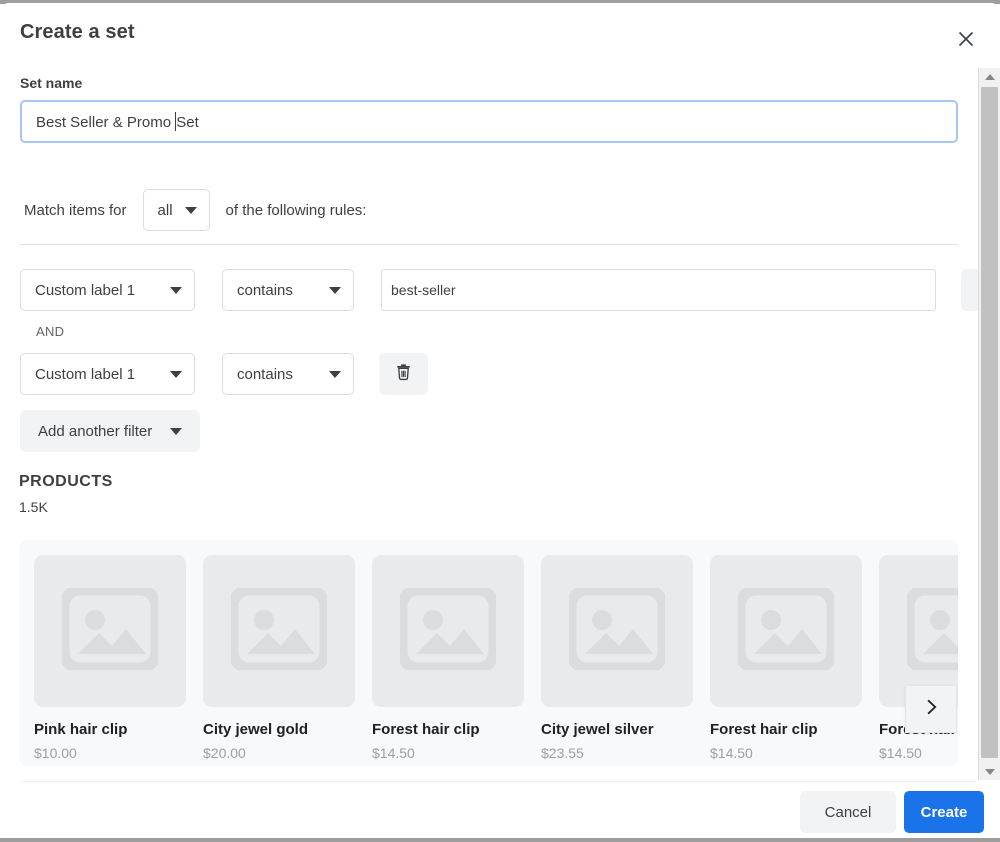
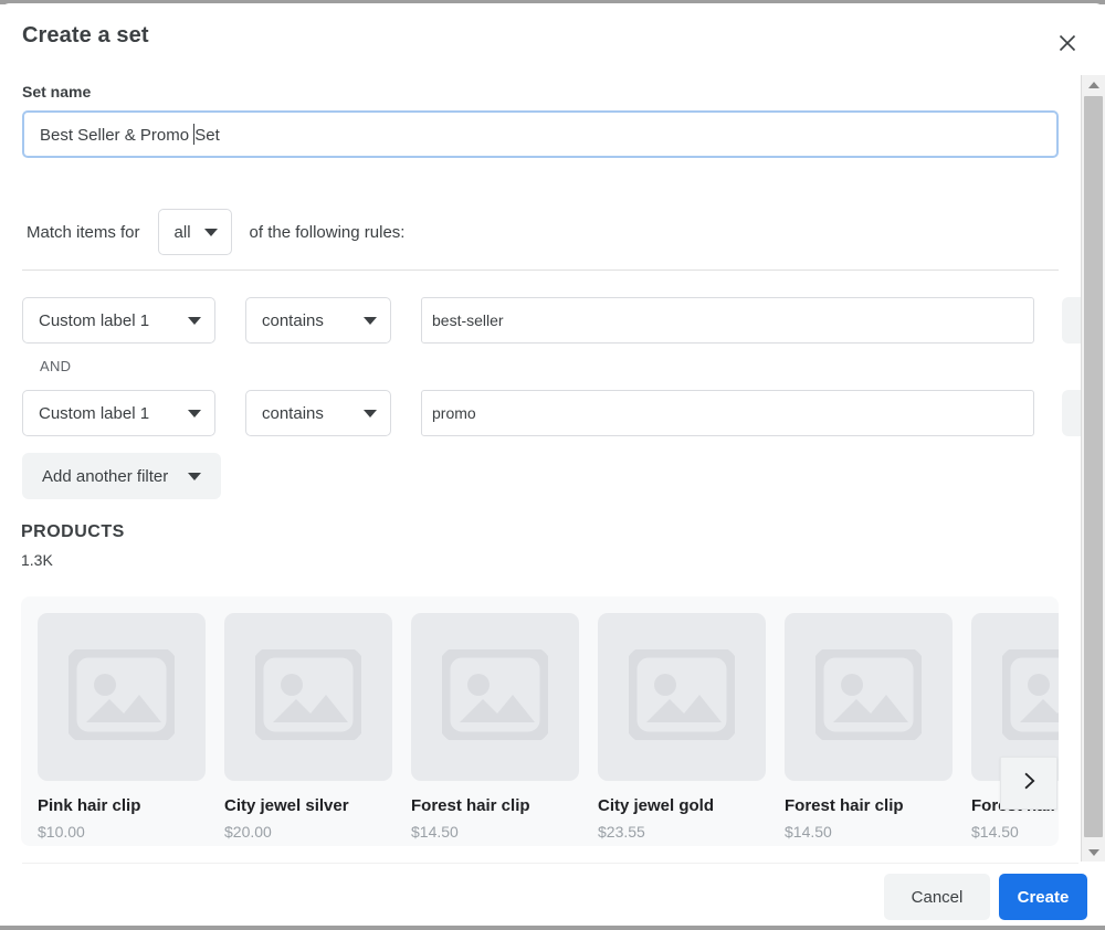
  Create a set
  Set name
  Best Seller & Promo Set
  Match items for
  all
  of the following rules:
  Custom label 1
  contains
  best-seller
  AND
  Custom label 1
  contains
+ promo
  Add another filter
  PRODUCTS
- 1.5K
+ 1.3K
  Pink hair clip
  $10.00
- City jewel gold
+ City jewel silver
  $20.00
  Forest hair clip
  $14.50
- City jewel silver
+ City jewel gold
  $23.55
  Forest hair clip
  $14.50
  $14.50
  Cancel
  Create
